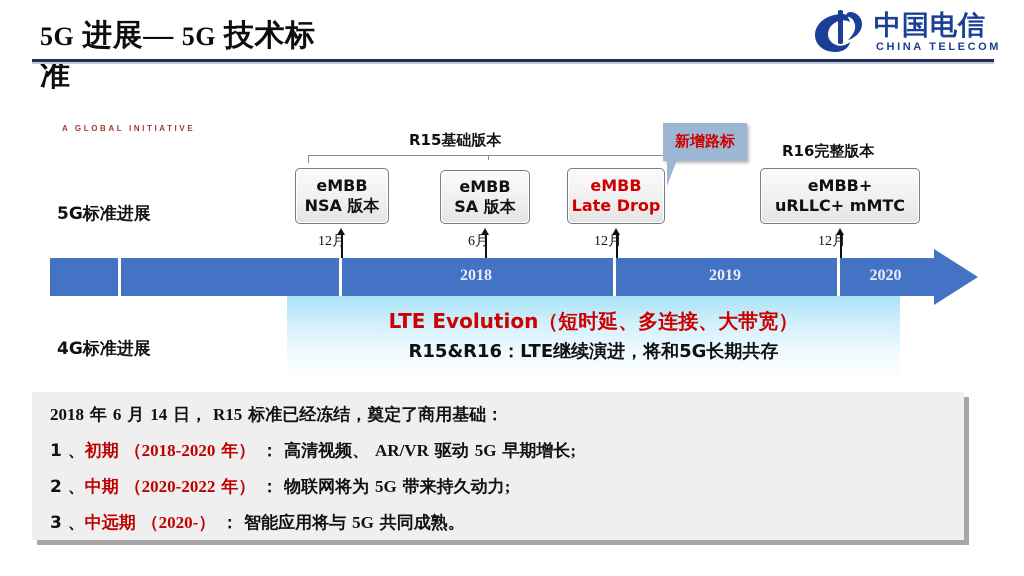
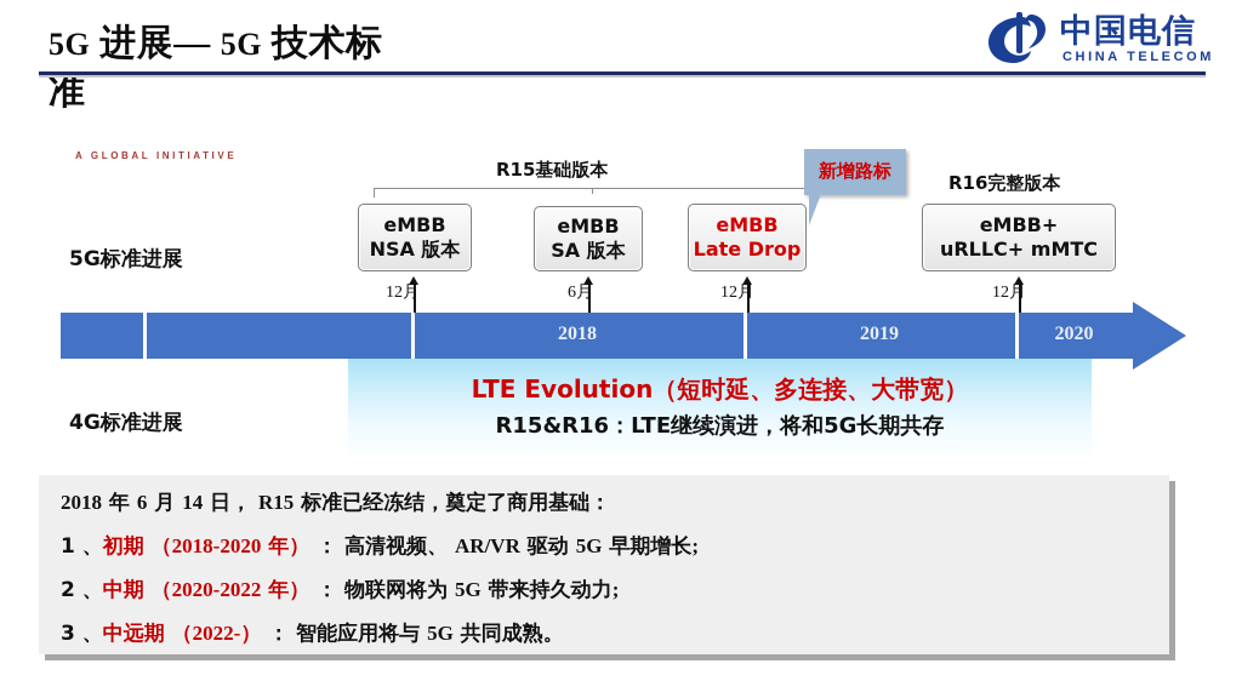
  5G 进展— 5G 技术标
  准
  中国电信
  CHINA TELECOM
  A GLOBAL INITIATIVE
  5G标准进展
  4G标准进展
  R15基础版本
  R16完整版本
  eMBB
  NSA 版本
  eMBB
  SA 版本
  eMBB
  Late Drop
  eMBB+
  uRLLC+ mMTC
  新增路标
  12月
  6月
  12月
  12月
  2018
  2019
  2020
  LTE Evolution（短时延、多连接、大带宽）
  R15&R16：LTE继续演进，将和5G长期共存
  2018 年 6 月 14 日， R15 标准已经冻结，奠定了商用基础：
  1 、初期 （2018-2020 年） ： 高清视频、 AR/VR 驱动 5G 早期增长;
  2 、中期 （2020-2022 年） ： 物联网将为 5G 带来持久动力;
- 3 、中远期 （2020-） ： 智能应用将与 5G 共同成熟。
+ 3 、中远期 （2022-） ： 智能应用将与 5G 共同成熟。
